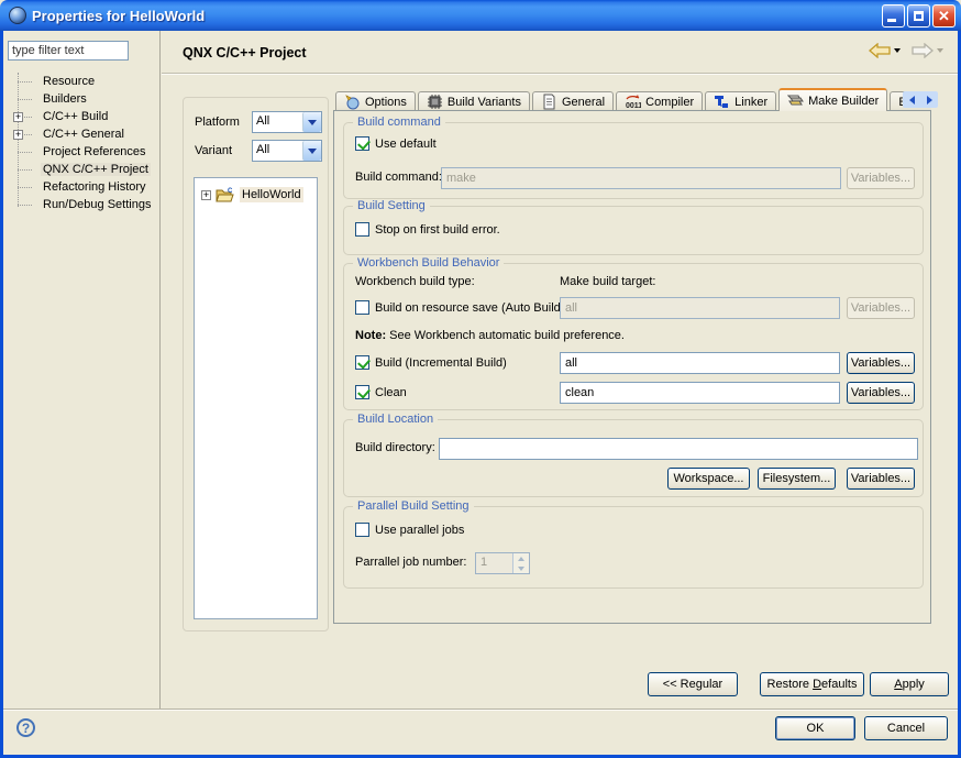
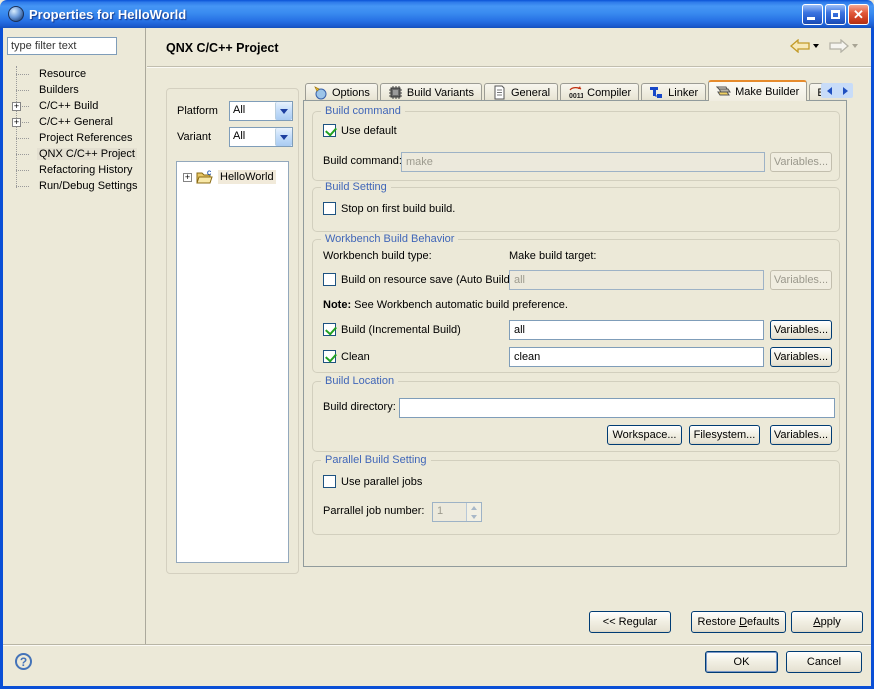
  Properties for HelloWorld
  ✕
  type filter text
  Resource
  Builders
  +
  C/C++ Build
  +
  C/C++ General
  Project References
  QNX C/C++ Project
  Refactoring History
  Run/Debug Settings
  QNX C/C++ Project
  Platform
  All
  Variant
  All
  +
  HelloWorld
  Options
  Build Variants
  General
  Compiler
  Linker
  Make Builder
  Build command
  Use default
  Build command
  make
  Variables...
  Build Setting
- Stop on first build error.
+ Stop on first build build.
  Workbench Build Behavior
  Workbench build type:
  Make build target:
  Build on resource save (Auto Build
  all
  Variables...
  Note: See Workbench automatic build preference.
  Build (Incremental Build)
  all
  Variables...
  Clean
  clean
  Variables...
  Build Location
  Build directory:
  Workspace...
  Filesystem...
  Variables...
  Parallel Build Setting
  Use parallel jobs
  Parrallel job number:
  1
  << Regular
  Restore Defaults
  Apply
  ?
  OK
  Cancel
